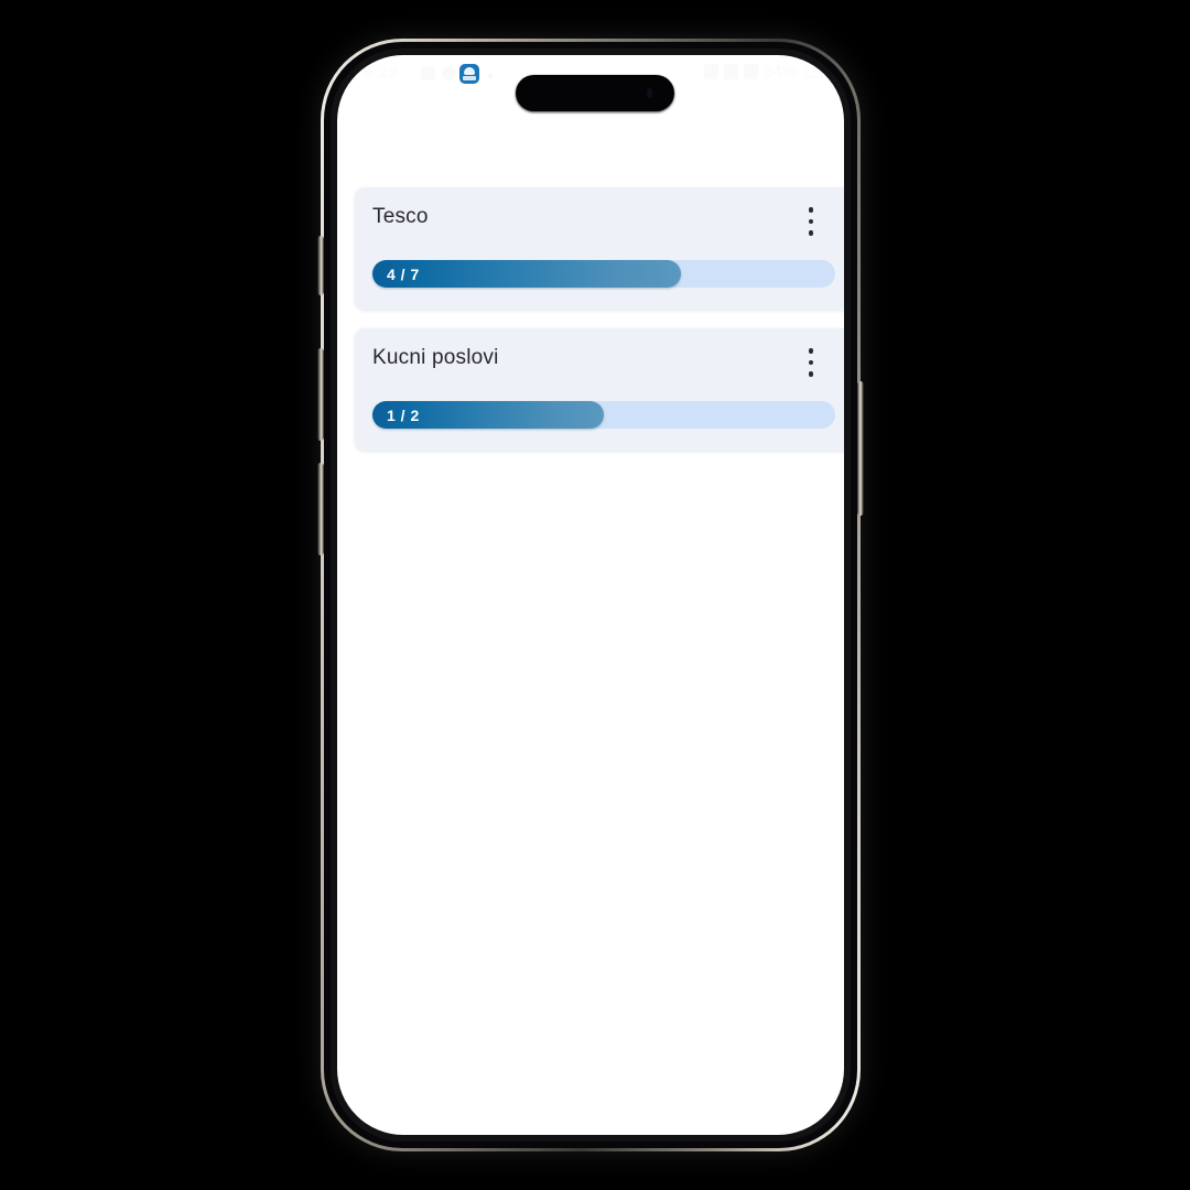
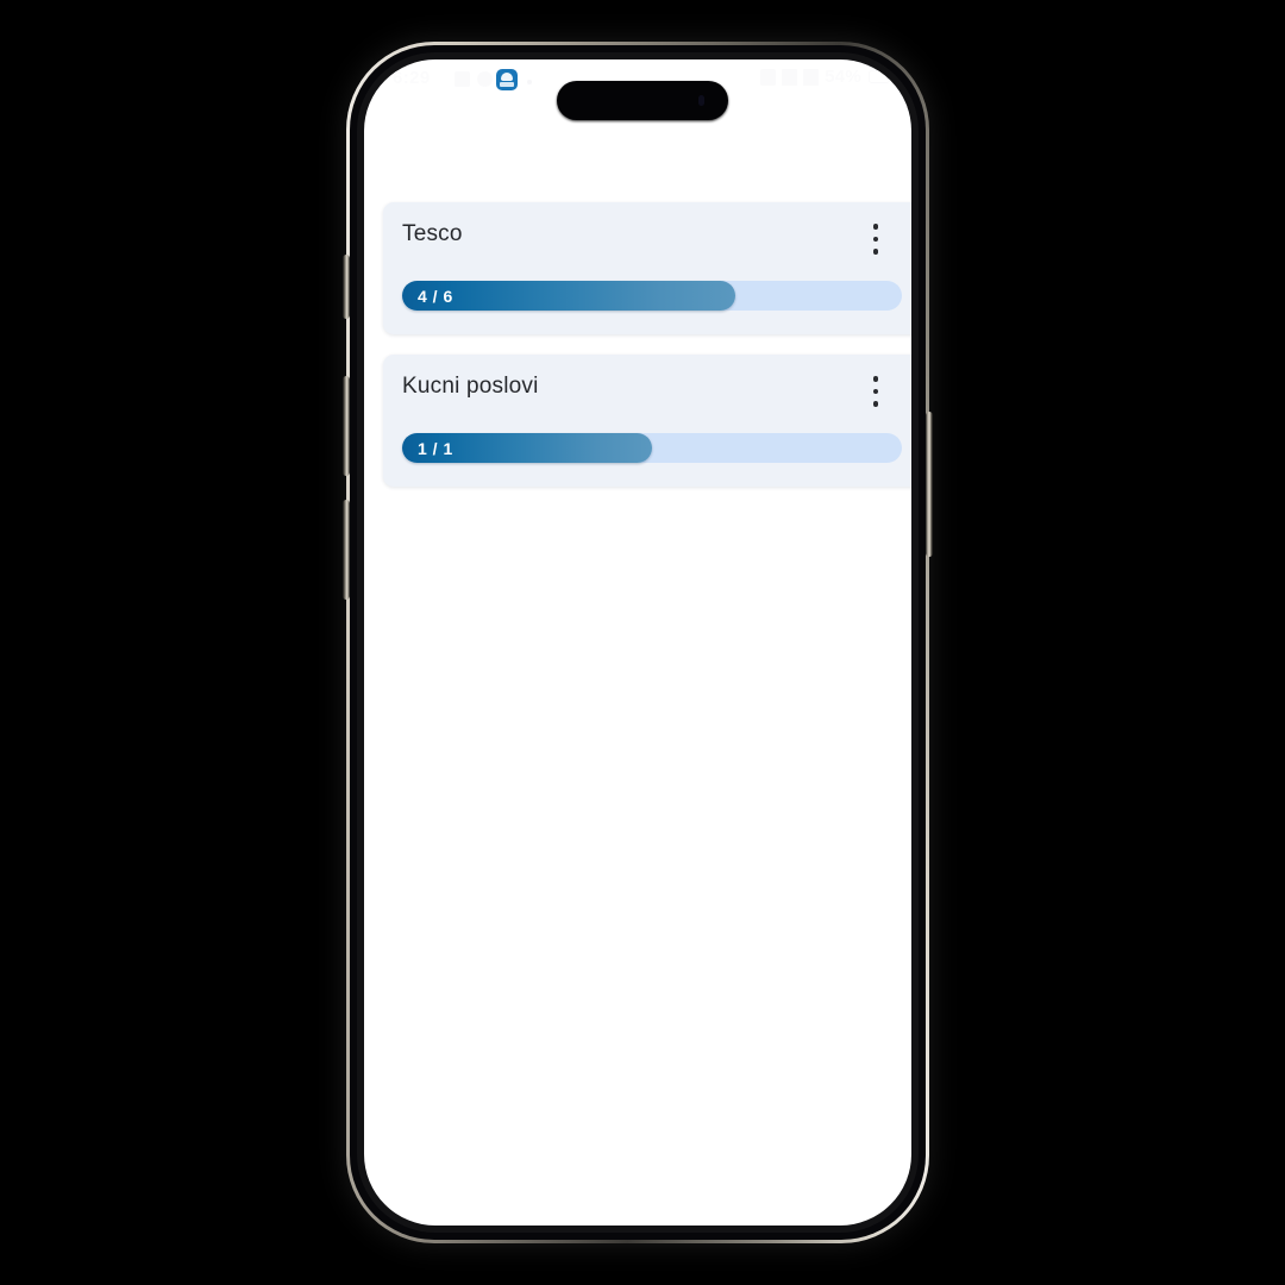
  6:29
  Tesco
- 4 / 7
+ 4 / 6
  Kucni poslovi
- 1 / 2
+ 1 / 1
